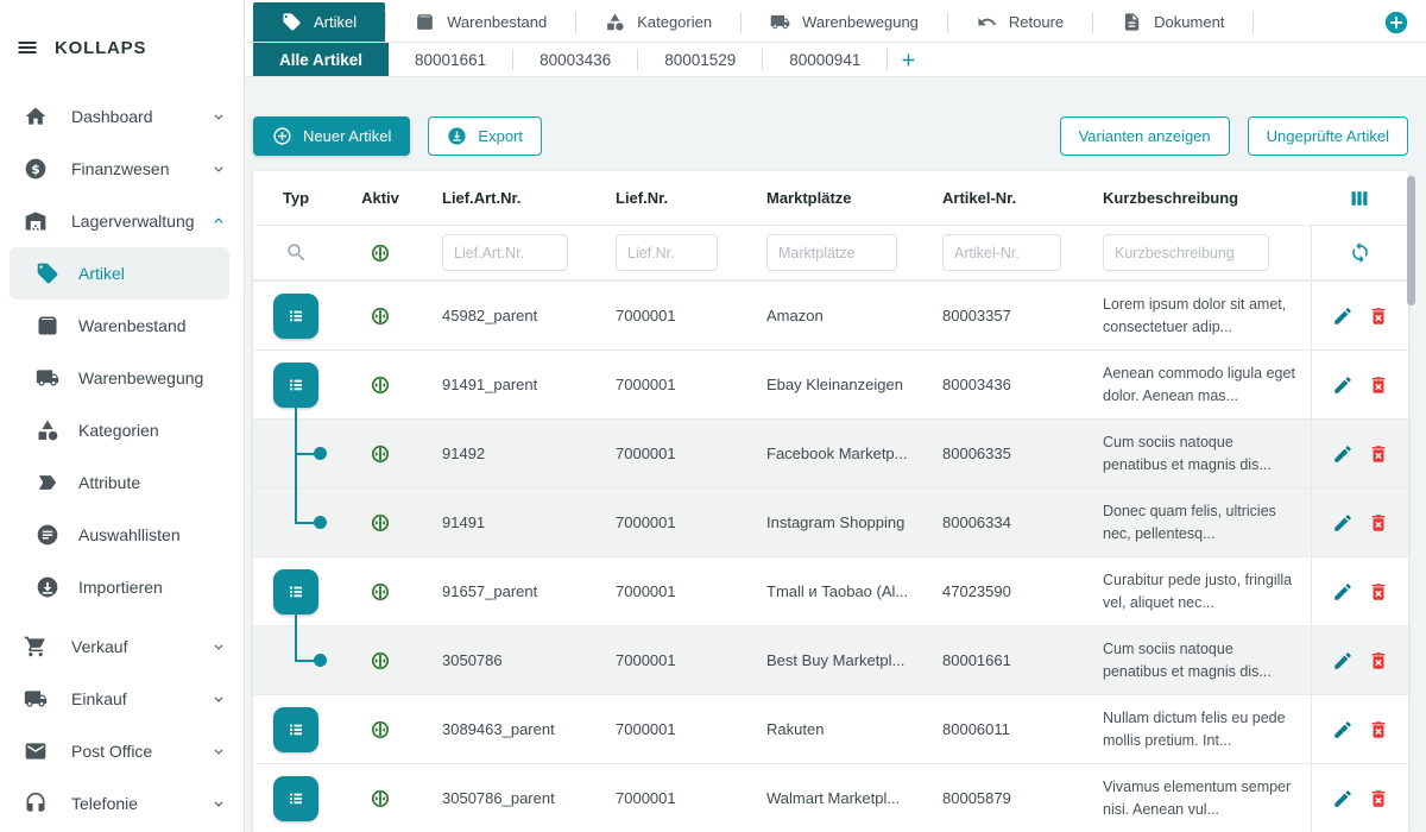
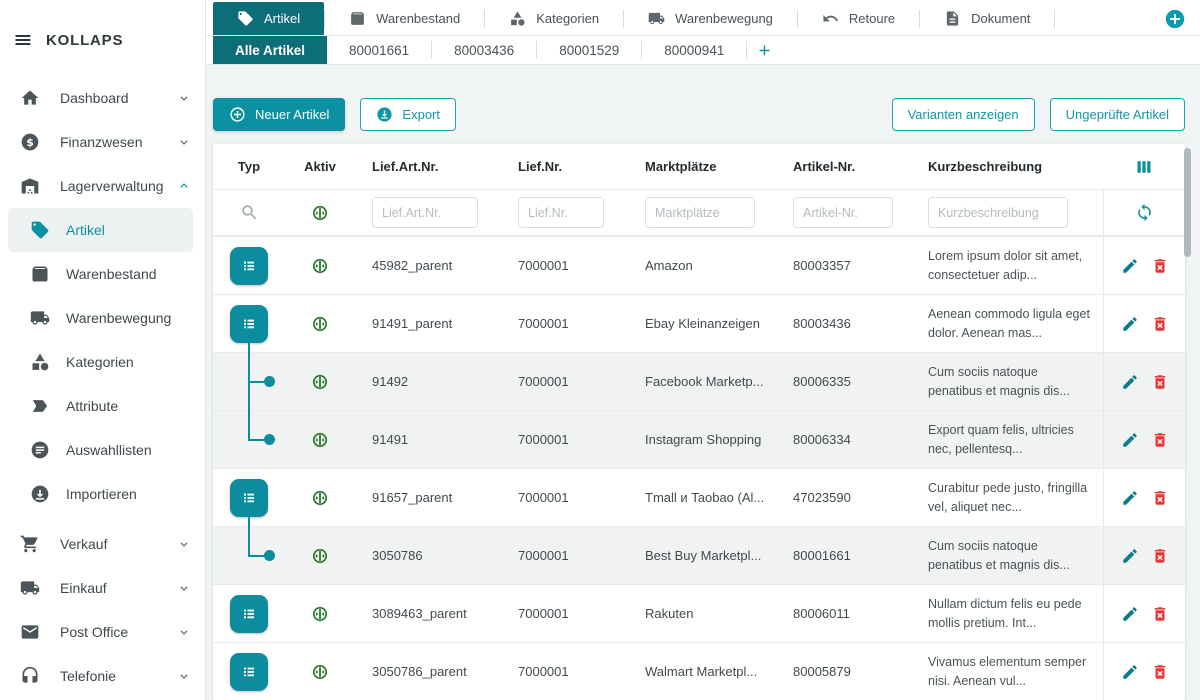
  KOLLAPS
  Dashboard
  $
  Finanzwesen
  Lagerverwaltung
  Artikel
  Warenbestand
  Warenbewegung
  Kategorien
  Attribute
  Auswahllisten
  Importieren
  Verkauf
  Einkauf
  Post Office
  Telefonie
  Artikel
  Warenbestand
  Kategorien
  Warenbewegung
  Retoure
  Dokument
  Alle Artikel
  80001661
  80003436
  80001529
  80000941
  Neuer Artikel
  Export
  Varianten anzeigen
  Ungeprüfte Artikel
  Typ
  Aktiv
  Lief.Art.Nr.
  Lief.Nr.
  Marktplätze
  Artikel-Nr.
  Kurzbeschreibung
  Lief.Art.Nr.
  Lief.Nr.
  Marktplätze
  Artikel-Nr.
  Kurzbeschreibung
  45982_parent
  7000001
  Amazon
  80003357
  Lorem ipsum dolor sit amet, consectetuer adip...
  91491_parent
  7000001
  Ebay Kleinanzeigen
  80003436
  Aenean commodo ligula eget dolor. Aenean mas...
  91492
  7000001
  Facebook Marketp...
  80006335
  Cum sociis natoque penatibus et magnis dis...
  91491
  7000001
  Instagram Shopping
  80006334
- Donec quam felis, ultricies nec, pellentesq...
+ Export quam felis, ultricies nec, pellentesq...
  91657_parent
  7000001
  Tmall и Taobao (Al...
  47023590
  Curabitur pede justo, fringilla vel, aliquet nec...
  3050786
  7000001
  Best Buy Marketpl...
  80001661
  Cum sociis natoque penatibus et magnis dis...
  3089463_parent
  7000001
  Rakuten
  80006011
  Nullam dictum felis eu pede mollis pretium. Int...
  3050786_parent
  7000001
  Walmart Marketpl...
  80005879
  Vivamus elementum semper nisi. Aenean vul...
